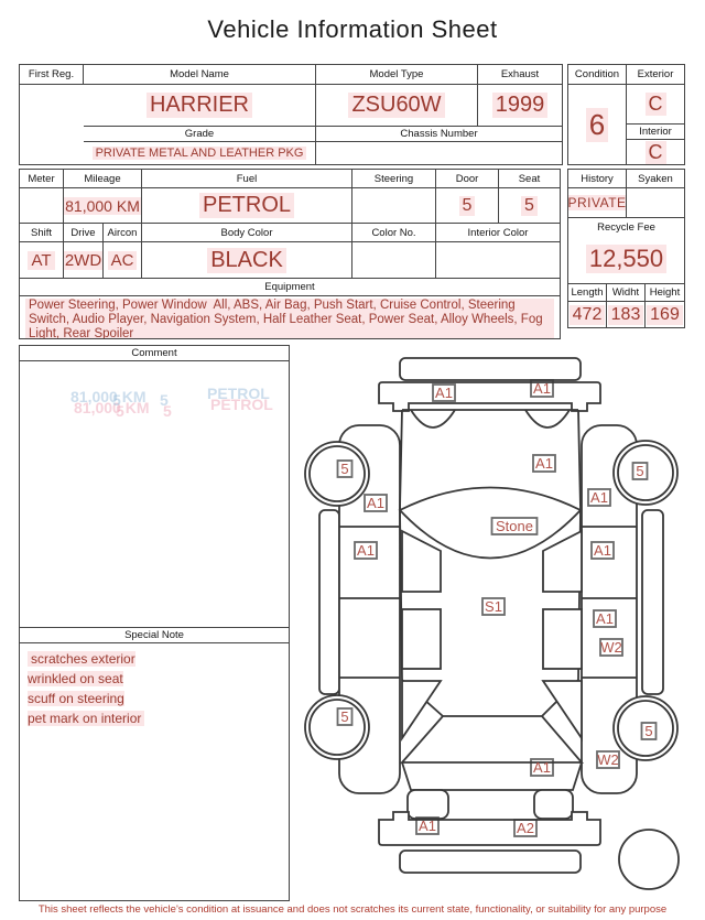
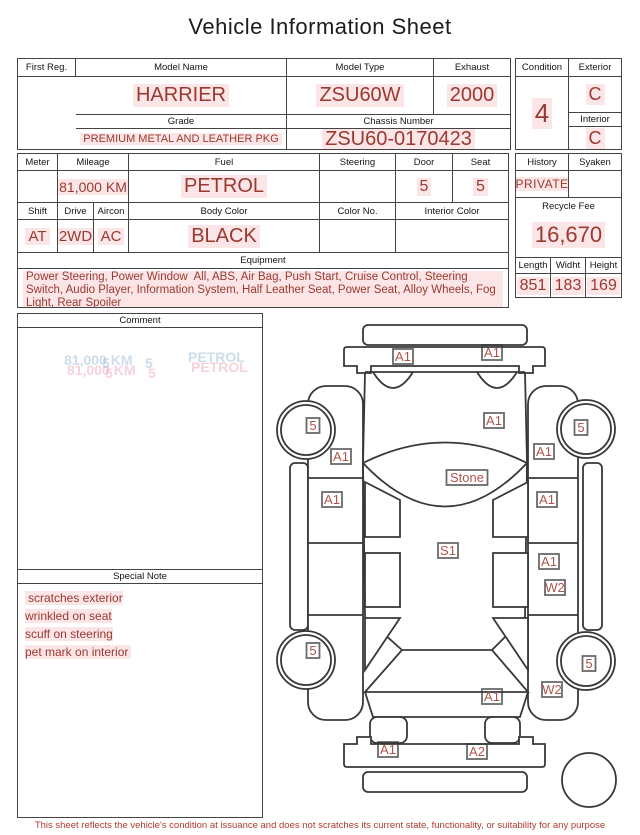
  Vehicle Information Sheet
  First Reg.
  Model Name
  Model Type
  Exhaust
  HARRIER
  ZSU60W
- 1999
+ 2000
  Grade
  Chassis Number
- PRIVATE METAL AND LEATHER PKG
+ PREMIUM METAL AND LEATHER PKG
+ ZSU60-0170423
  Condition
  Exterior
- 6
+ 4
  C
  Interior
  C
  Meter
  Mileage
  Fuel
  Steering
  Door
  Seat
  81,000 KM
  PETROL
  5
  5
  Shift
  Drive
  Aircon
  Body Color
  Color No.
  Interior Color
  AT
  2WD
  AC
  BLACK
  Equipment
- Power Steering, Power Window All, ABS, Air Bag, Push Start, Cruise Control, Steering Switch, Audio Player, Navigation System, Half Leather Seat, Power Seat, Alloy Wheels, Fog Light, Rear Spoiler
+ Power Steering, Power Window All, ABS, Air Bag, Push Start, Cruise Control, Steering Switch, Audio Player, Information System, Half Leather Seat, Power Seat, Alloy Wheels, Fog Light, Rear Spoiler
  History
  Syaken
  PRIVATE
  Recycle Fee
- 12,550
+ 16,670
  Length
  Widht
  Height
- 472
+ 851
  183
  169
  Comment
  81,000 KM
  81,000 KM
  5
  5
  5
  5
  PETROL
  PETROL
  Special Note
  scratches exterior
  wrinkled on seat
  scuff on steering
  pet mark on interior
  A1
  A1
  A1
  5
  5
  A1
  A1
  Stone
  A1
  A1
  S1
  A1
  W2
  5
  5
  W2
  A1
  A1
  A2
  This sheet reflects the vehicle's condition at issuance and does not scratches its current state, functionality, or suitability for any purpose
